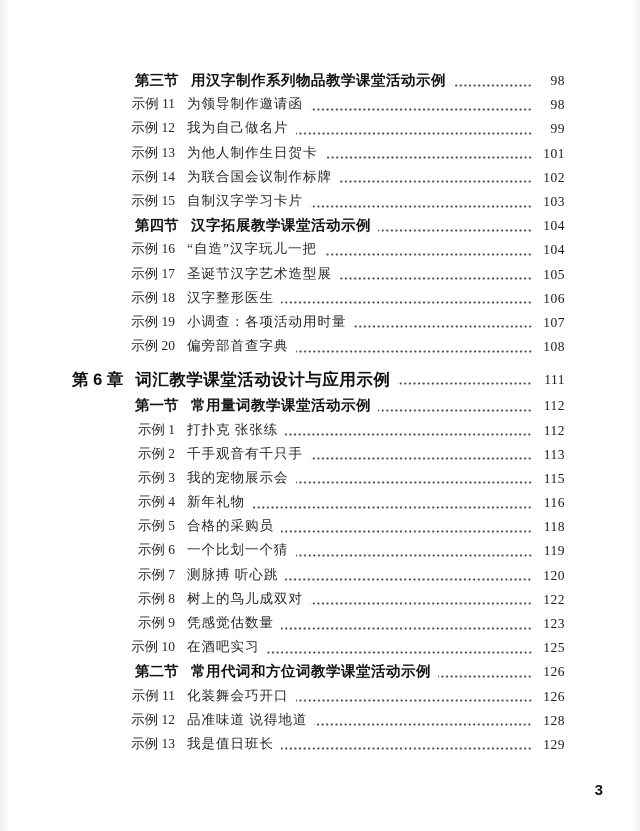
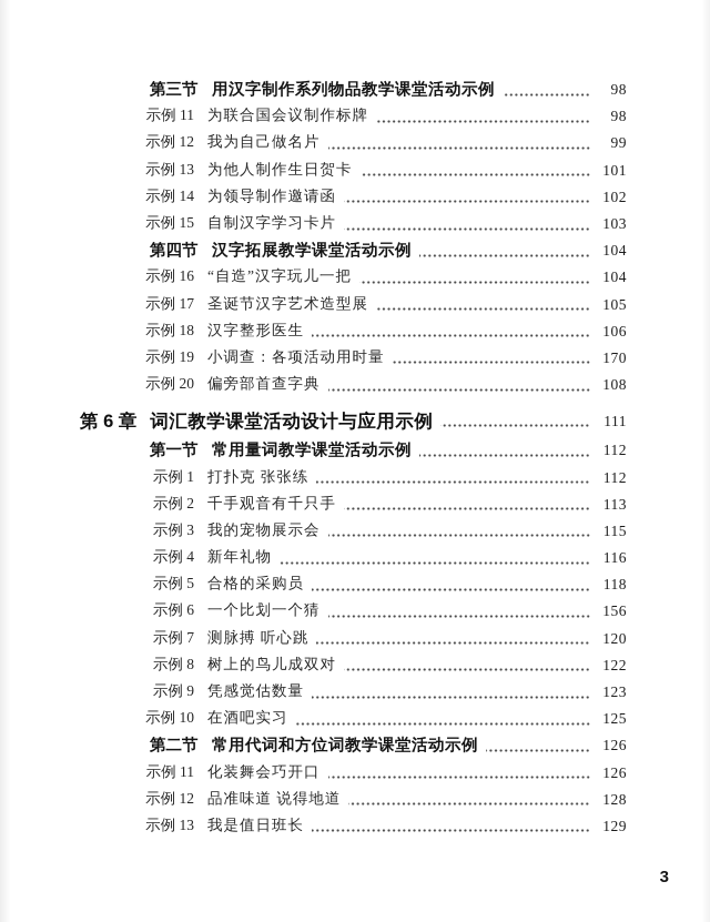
  第三节
  用汉字制作系列物品教学课堂活动示例
  98
  示例 11
- 为领导制作邀请函
+ 为联合国会议制作标牌
  98
  示例 12
  我为自己做名片
  99
  示例 13
  为他人制作生日贺卡
  101
  示例 14
- 为联合国会议制作标牌
+ 为领导制作邀请函
  102
  示例 15
  自制汉字学习卡片
  103
  第四节
  汉字拓展教学课堂活动示例
  104
  示例 16
  “自造”汉字玩儿一把
  104
  示例 17
  圣诞节汉字艺术造型展
  105
  示例 18
  汉字整形医生
  106
  示例 19
  小调查：各项活动用时量
- 107
+ 170
  示例 20
  偏旁部首查字典
  108
  第 6 章
  词汇教学课堂活动设计与应用示例
  111
  第一节
  常用量词教学课堂活动示例
  112
  示例 1
  打扑克 张张练
  112
  示例 2
  千手观音有千只手
  113
  示例 3
  我的宠物展示会
  115
  示例 4
  新年礼物
  116
  示例 5
  合格的采购员
  118
  示例 6
  一个比划一个猜
- 119
+ 156
  示例 7
  测脉搏 听心跳
  120
  示例 8
  树上的鸟儿成双对
  122
  示例 9
  凭感觉估数量
  123
  示例 10
  在酒吧实习
  125
  第二节
  常用代词和方位词教学课堂活动示例
  126
  示例 11
  化装舞会巧开口
  126
  示例 12
  品准味道 说得地道
  128
  示例 13
  我是值日班长
  129
  3
